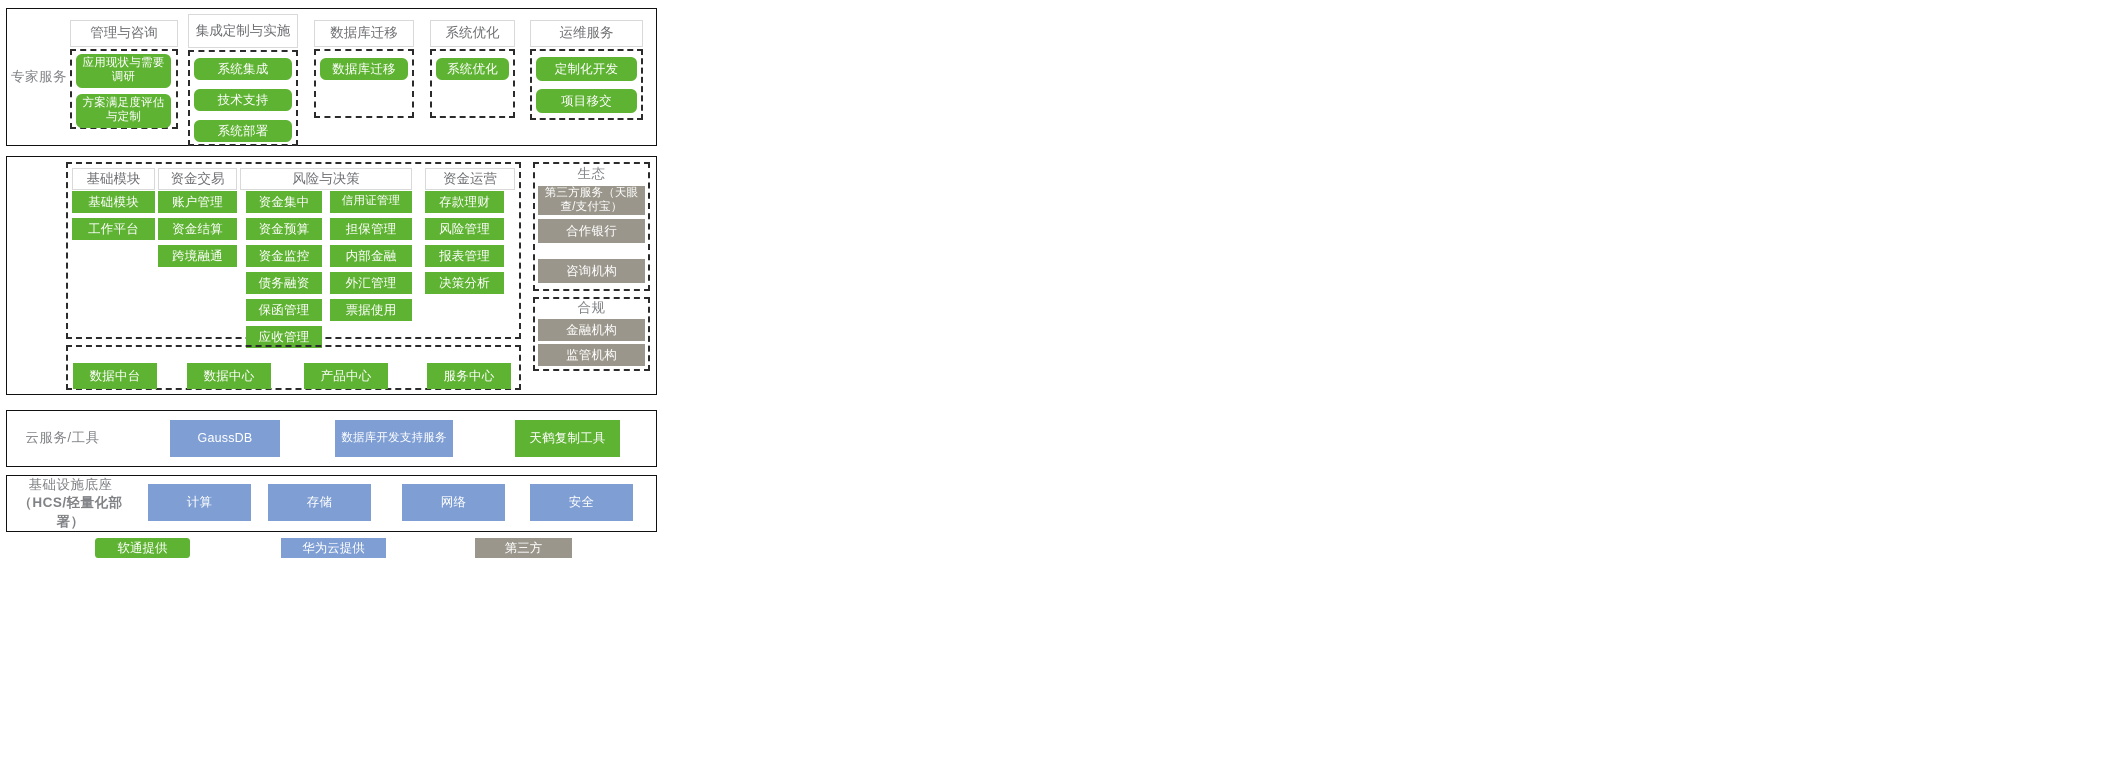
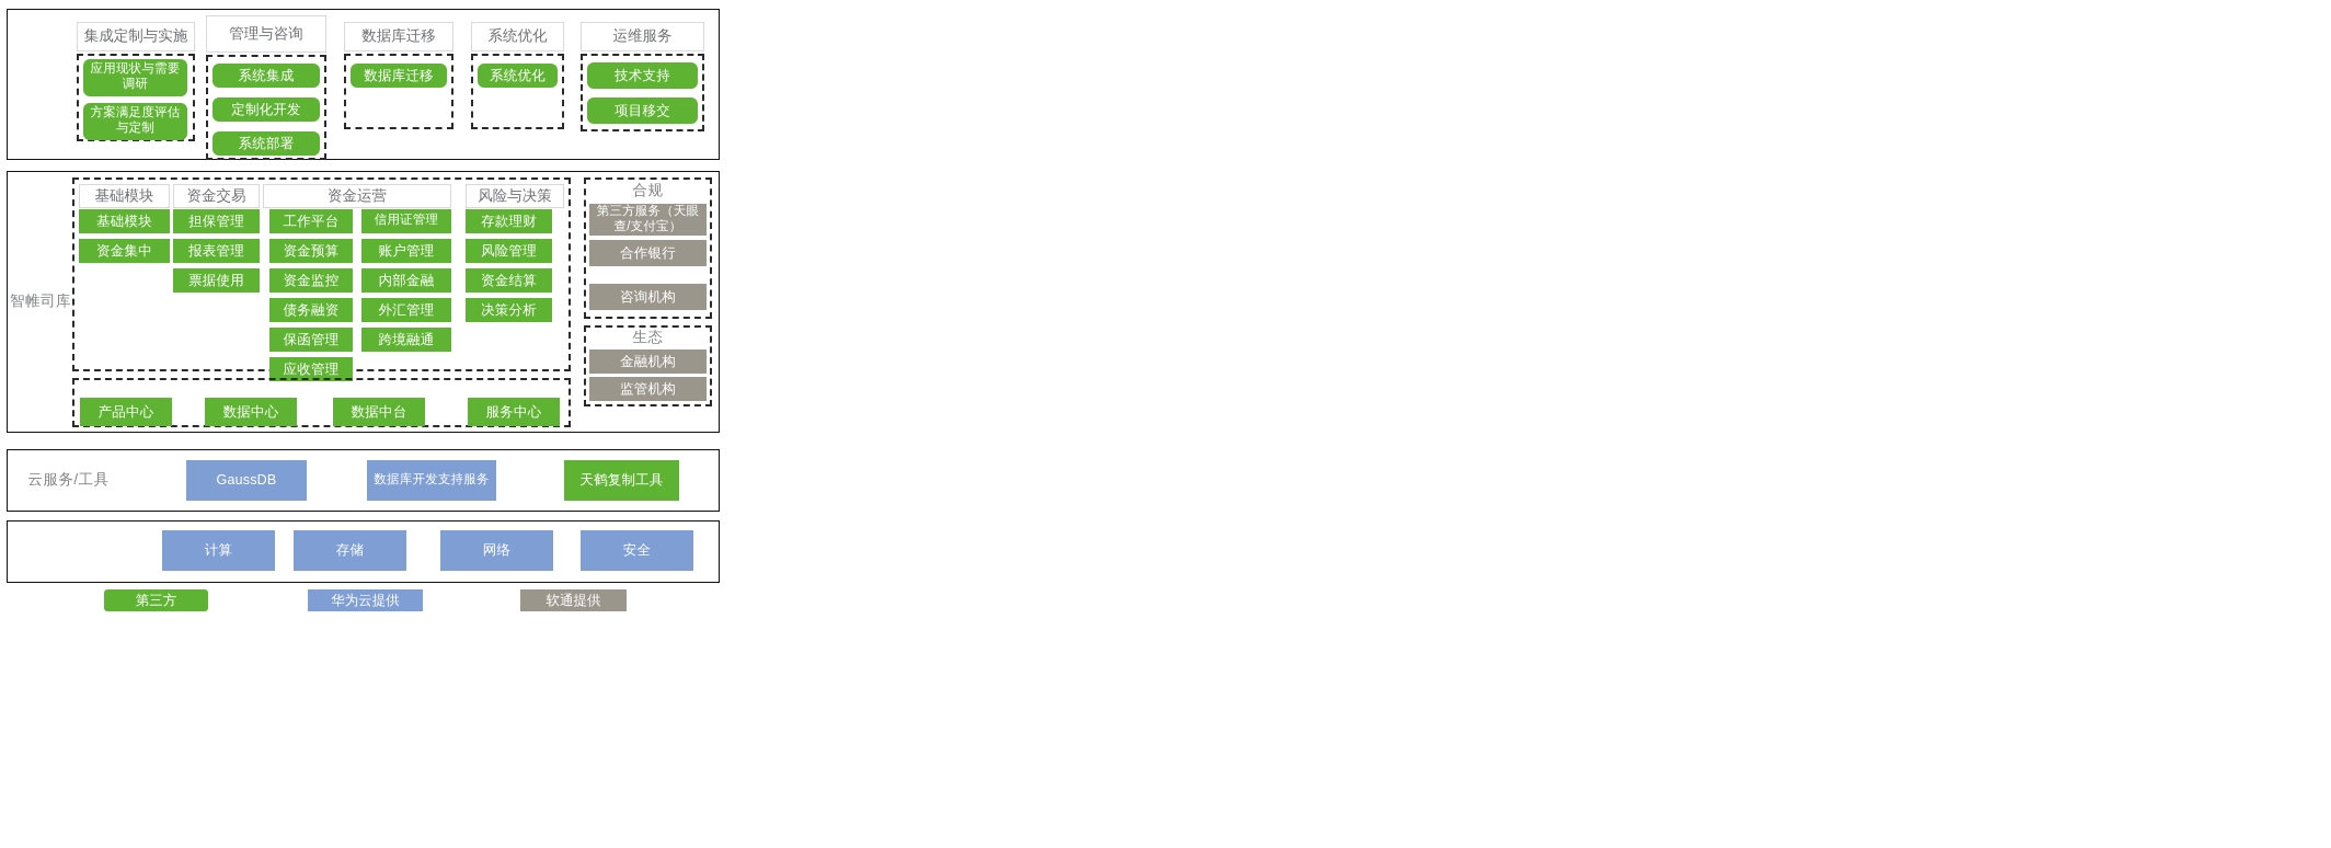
- 专家服务
- 管理与咨询
+ 集成定制与实施
  应用现状与需要调研
  方案满足度评估与定制
- 集成定制与实施
+ 管理与咨询
  系统集成
- 技术支持
+ 定制化开发
  系统部署
  数据库迁移
  数据库迁移
  系统优化
  系统优化
  运维服务
- 定制化开发
+ 技术支持
  项目移交
+ 智帷司库
  基础模块
  基础模块
- 工作平台
+ 资金集中
  资金交易
- 账户管理
+ 担保管理
- 资金结算
+ 报表管理
- 跨境融通
+ 票据使用
- 风险与决策
+ 资金运营
- 资金集中
+ 工作平台
  资金预算
  资金监控
  债务融资
  保函管理
  应收管理
  信用证管理
- 担保管理
+ 账户管理
  内部金融
  外汇管理
- 票据使用
+ 跨境融通
- 资金运营
+ 风险与决策
  存款理财
  风险管理
- 报表管理
+ 资金结算
  决策分析
- 数据中台
+ 产品中心
  数据中心
- 产品中心
+ 数据中台
  服务中心
- 生态
+ 合规
  第三方服务（天眼查/支付宝）
  合作银行
  咨询机构
- 合规
+ 生态
  金融机构
  监管机构
  云服务/工具
  GaussDB
  数据库开发支持服务
  天鹤复制工具
- 基础设施底座
- （HCS/轻量化部署）
  计算
  存储
  网络
  安全
- 软通提供
+ 第三方
  华为云提供
- 第三方
+ 软通提供
